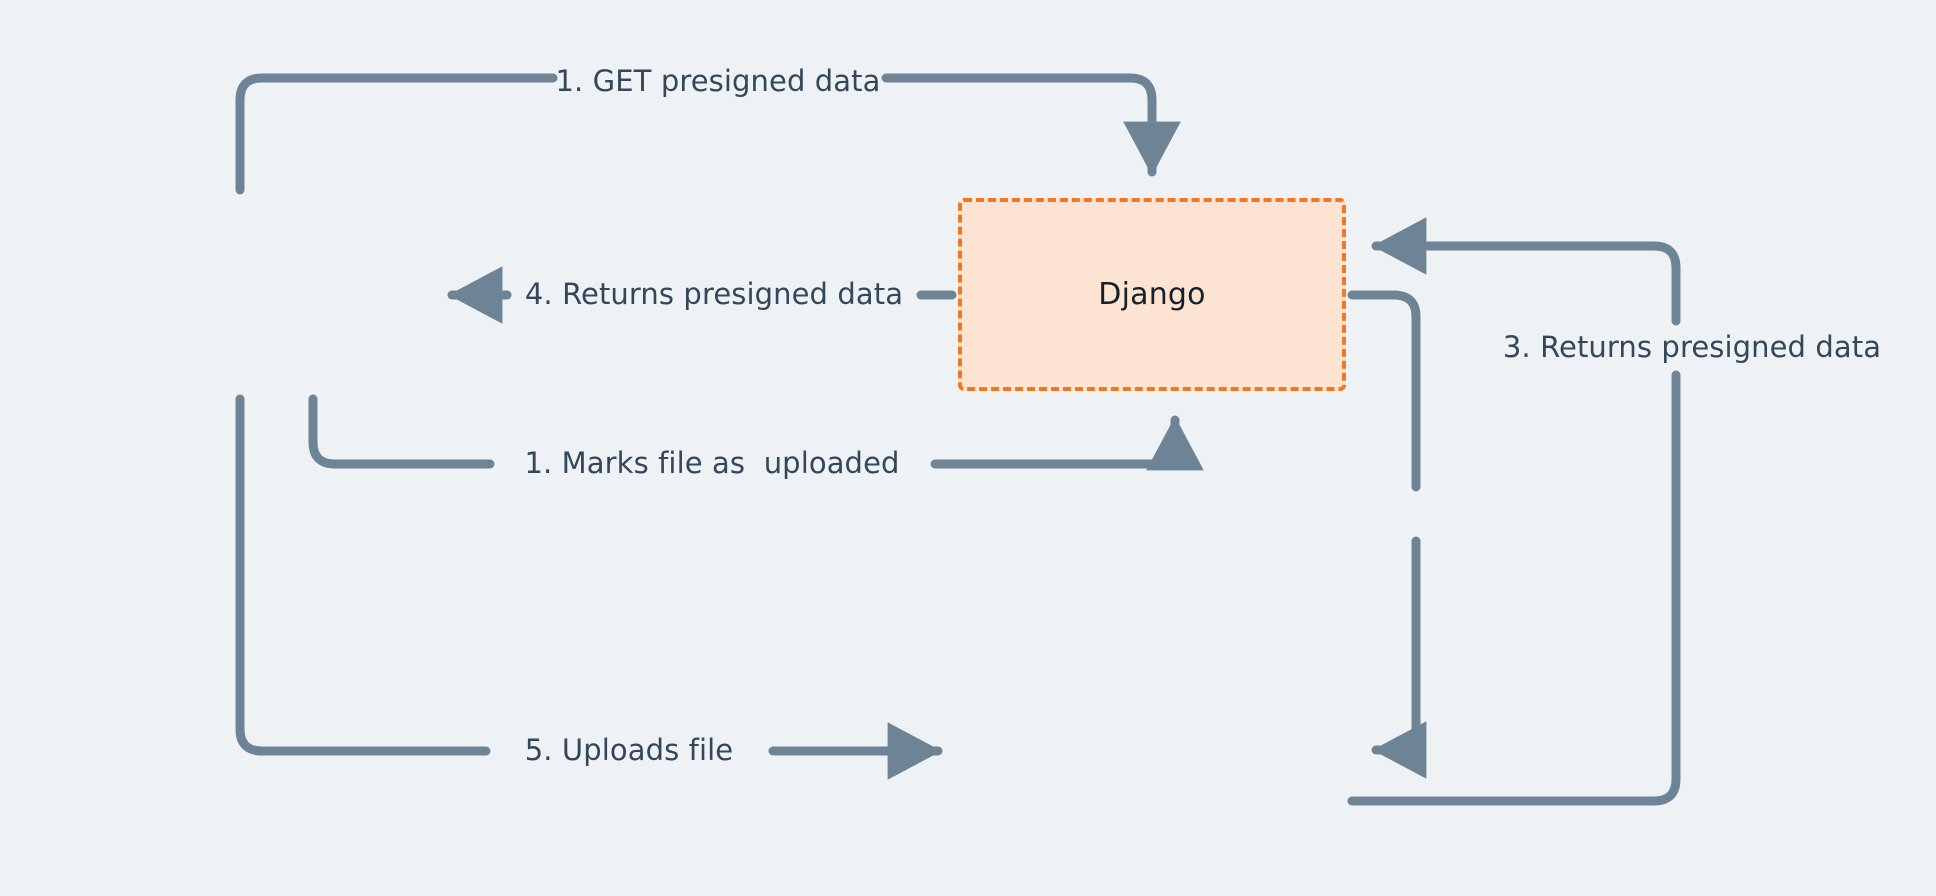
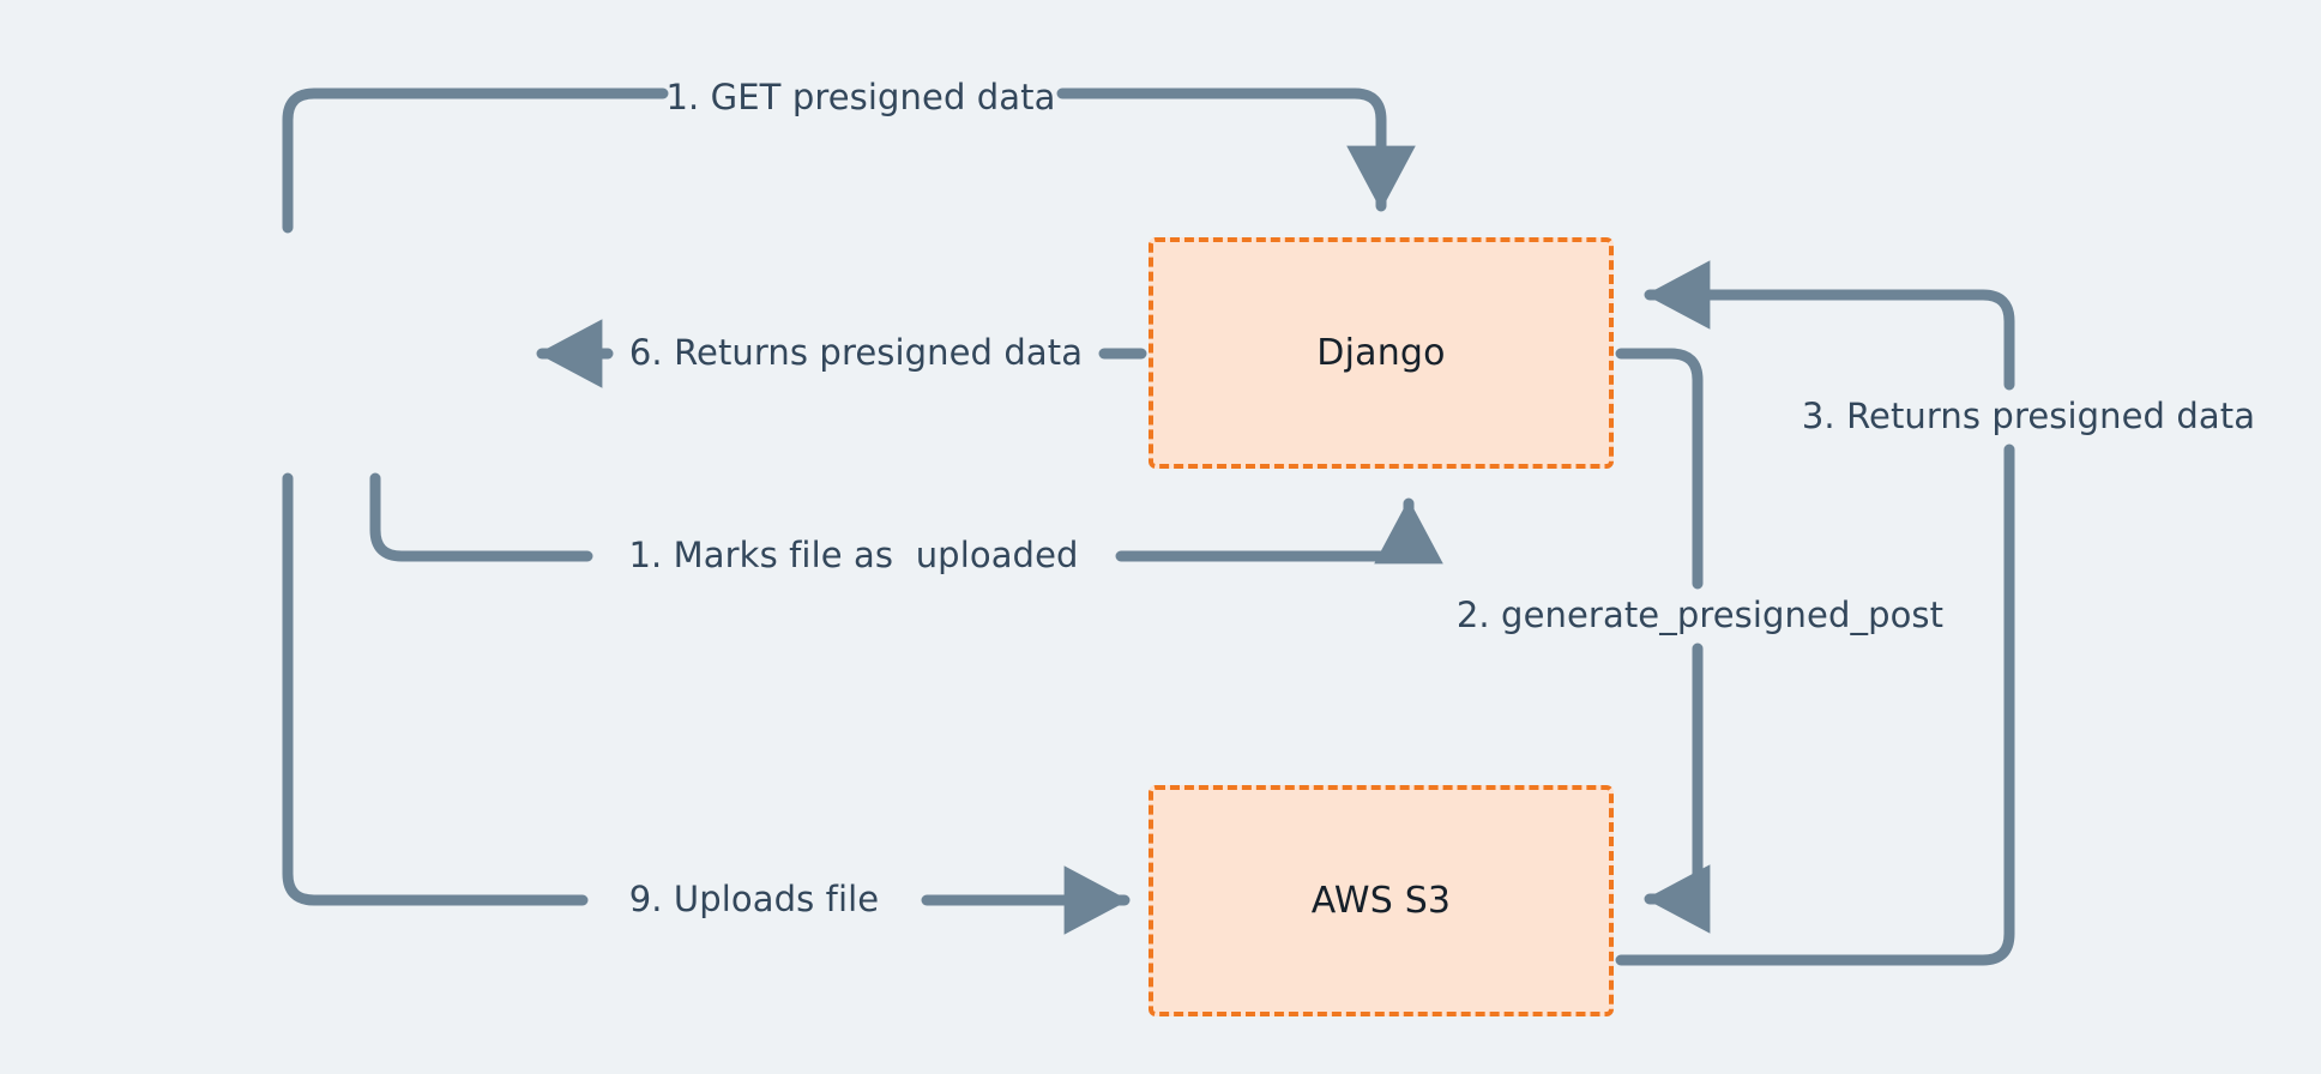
  Django
+ AWS S3
  1. GET presigned data
+ 2. generate_presigned_post
  3. Returns presigned data
- 4. Returns presigned data
+ 6. Returns presigned data
- 5. Uploads file
+ 9. Uploads file
  1. Marks file as uploaded
